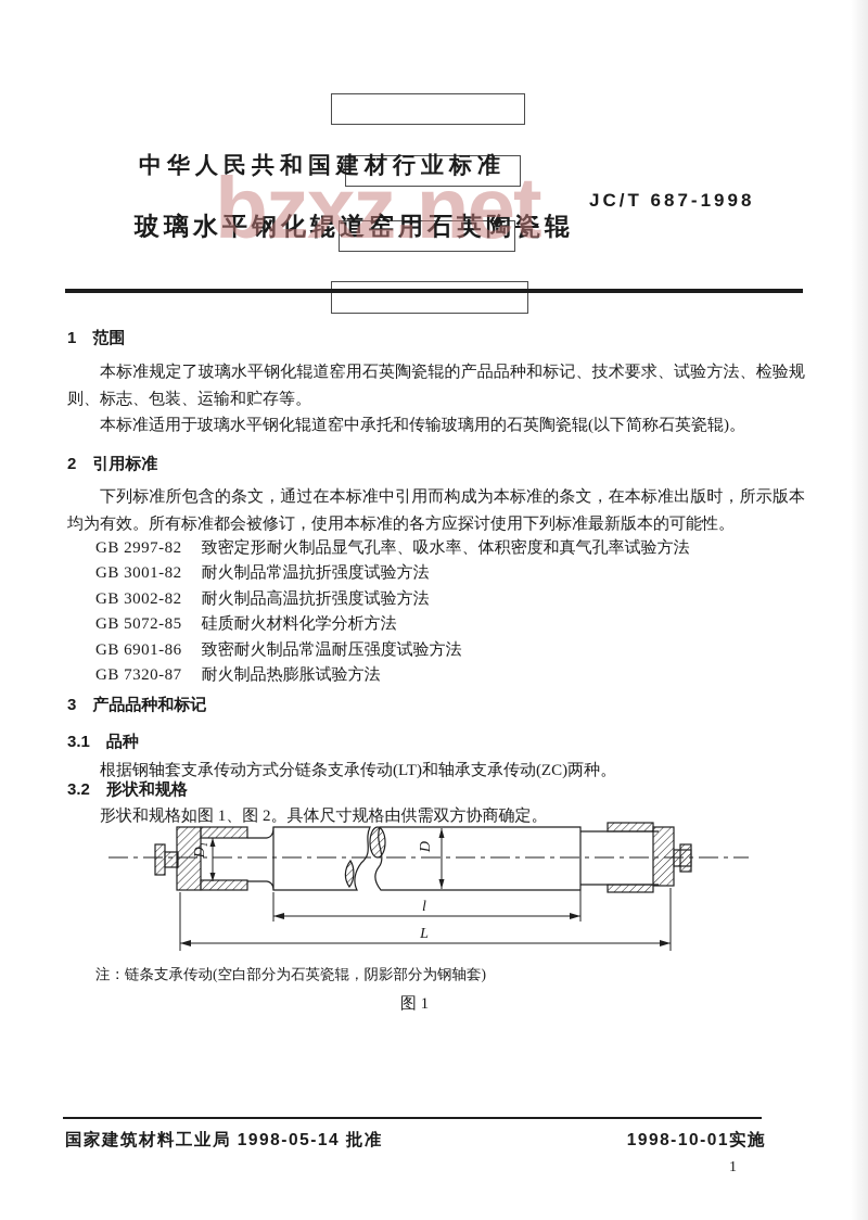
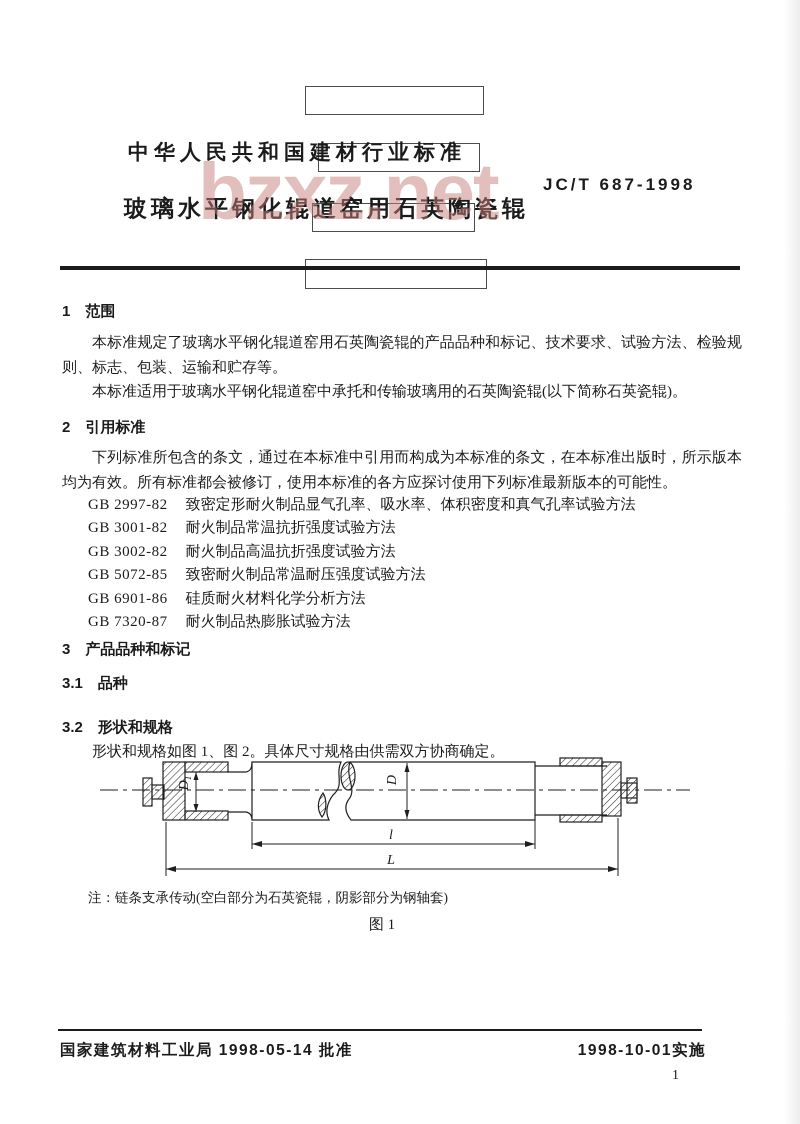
  中华人民共和国建材行业标准
  bzxz.net
  JC/T 687-1998
  玻璃水平钢化辊道窑用石英陶瓷辊
  1 范围
  本标准规定了玻璃水平钢化辊道窑用石英陶瓷辊的产品品种和标记、技术要求、试验方法、检验规则、标志、包装、运输和贮存等。
  本标准适用于玻璃水平钢化辊道窑中承托和传输玻璃用的石英陶瓷辊(以下简称石英瓷辊)。
  2 引用标准
  下列标准所包含的条文，通过在本标准中引用而构成为本标准的条文，在本标准出版时，所示版本均为有效。所有标准都会被修订，使用本标准的各方应探讨使用下列标准最新版本的可能性。
  GB 2997-82
  致密定形耐火制品显气孔率、吸水率、体积密度和真气孔率试验方法
  GB 3001-82
  耐火制品常温抗折强度试验方法
  GB 3002-82
  耐火制品高温抗折强度试验方法
  GB 5072-85
- 硅质耐火材料化学分析方法
+ 致密耐火制品常温耐压强度试验方法
  GB 6901-86
- 致密耐火制品常温耐压强度试验方法
+ 硅质耐火材料化学分析方法
  GB 7320-87
  耐火制品热膨胀试验方法
  3 产品品种和标记
  3.1 品种
- 根据钢轴套支承传动方式分链条支承传动(LT)和轴承支承传动(ZC)两种。
  3.2 形状和规格
  形状和规格如图 1、图 2。具体尺寸规格由供需双方协商确定。
  l
  L
  注：链条支承传动(空白部分为石英瓷辊，阴影部分为钢轴套)
  图 1
  国家建筑材料工业局 1998-05-14 批准
  1998-10-01实施
  1
